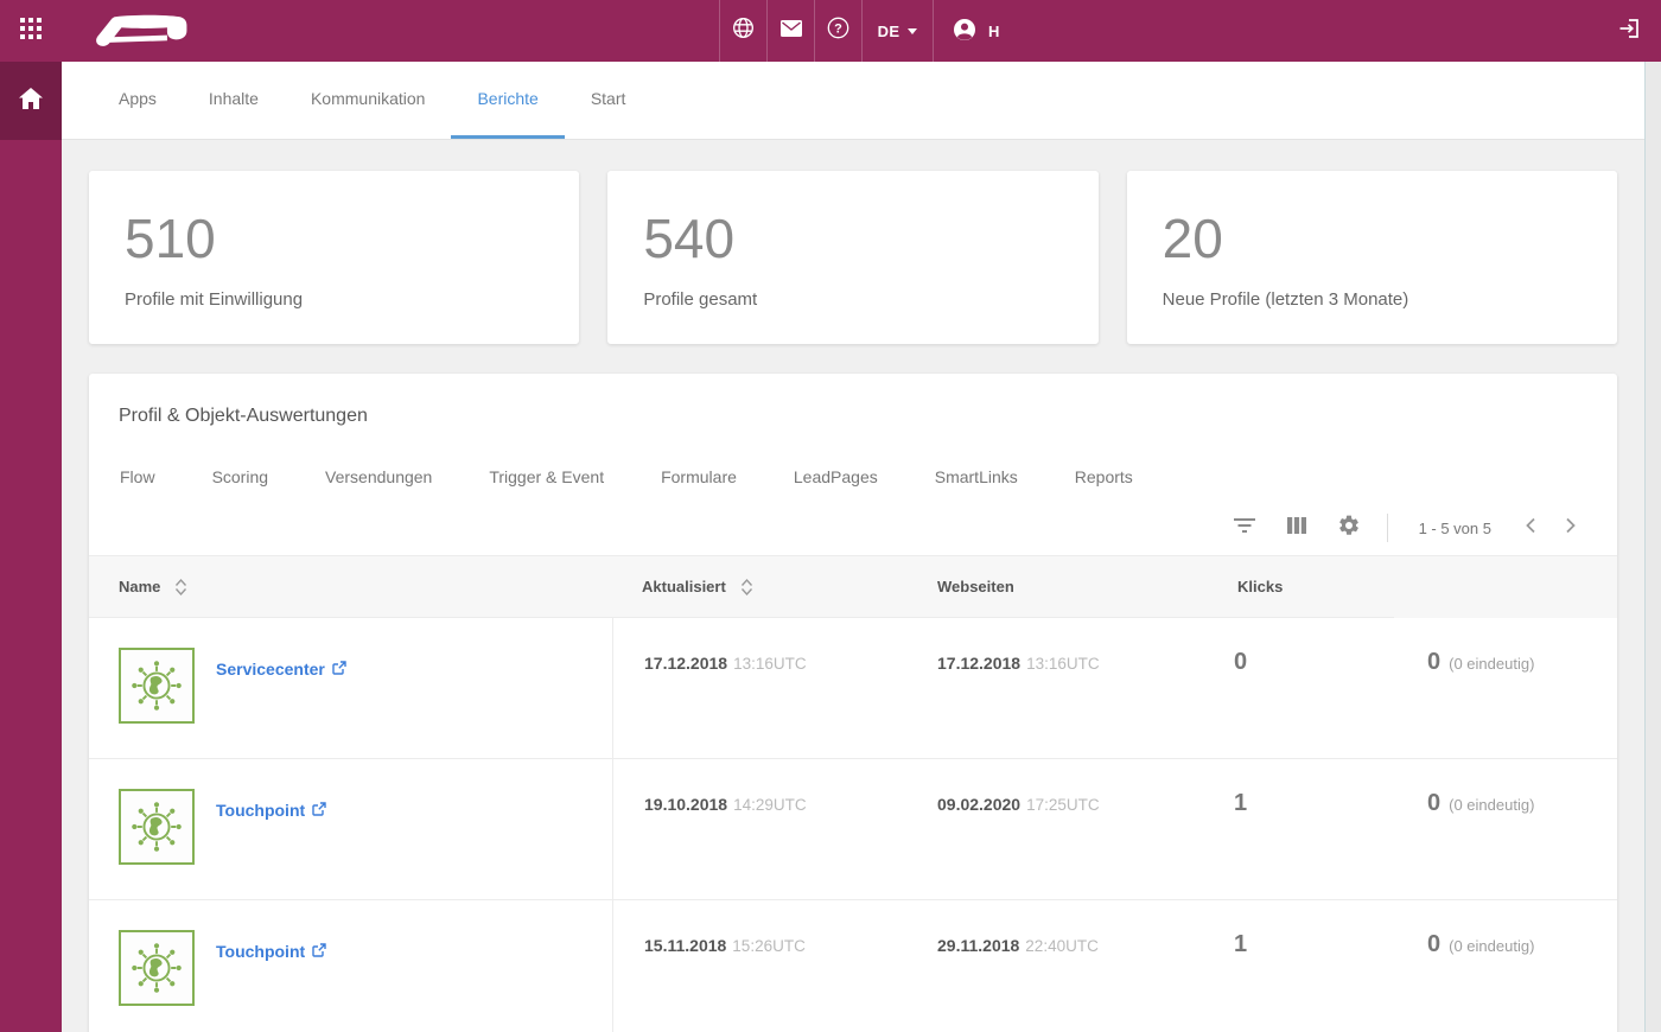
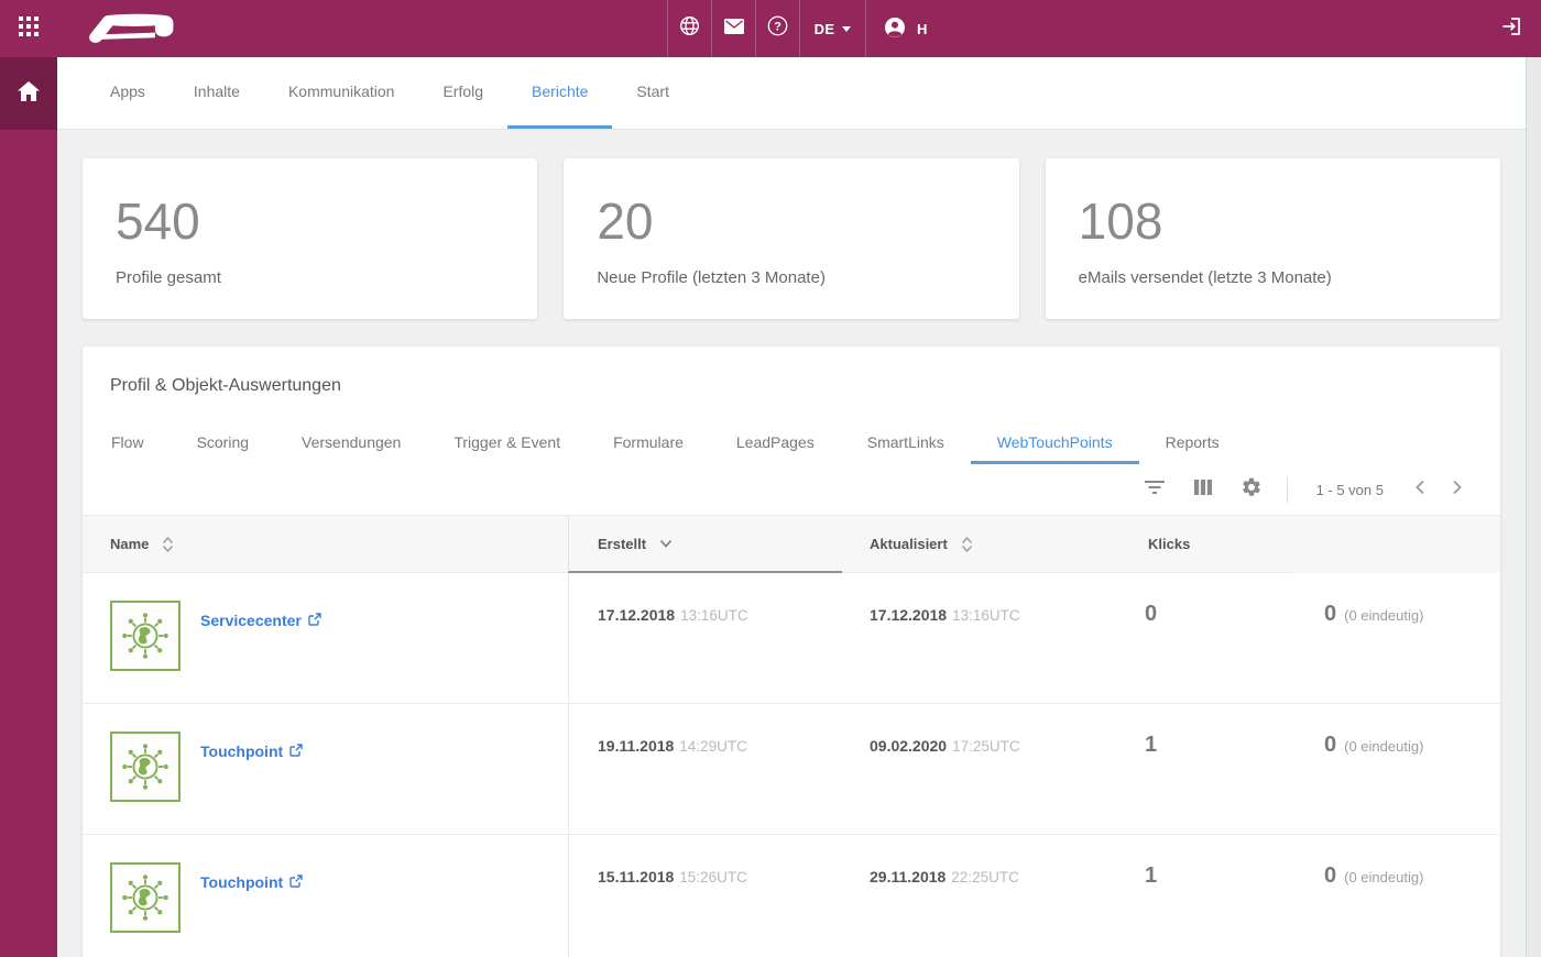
  ?
  DE
  H
  Apps
  Inhalte
  Kommunikation
+ Erfolg
  Berichte
  Start
- 510
- Profile mit Einwilligung
  540
  Profile gesamt
  20
  Neue Profile (letzten 3 Monate)
+ 108
+ eMails versendet (letzte 3 Monate)
  Profil & Objekt-Auswertungen
  Flow
  Scoring
  Versendungen
  Trigger & Event
  Formulare
  LeadPages
  SmartLinks
+ WebTouchPoints
  Reports
  1 - 5 von 5
  Name
+ Erstellt
  Aktualisiert
- Webseiten
  Klicks
  Servicecenter
  17.12.2018 13:16UTC
  17.12.2018 13:16UTC
  0
  0
  (0 eindeutig)
  Touchpoint
- 19.10.2018 14:29UTC
+ 19.11.2018 14:29UTC
  09.02.2020 17:25UTC
  1
  0
  (0 eindeutig)
  Touchpoint
  15.11.2018 15:26UTC
- 29.11.2018 22:40UTC
+ 29.11.2018 22:25UTC
  1
  0
  (0 eindeutig)
